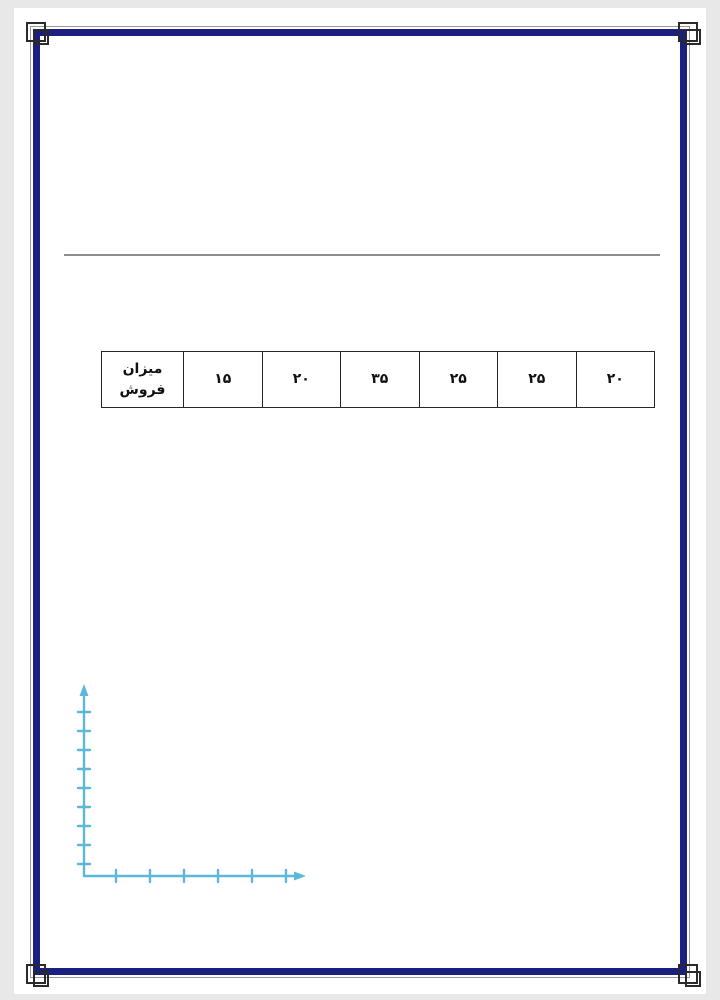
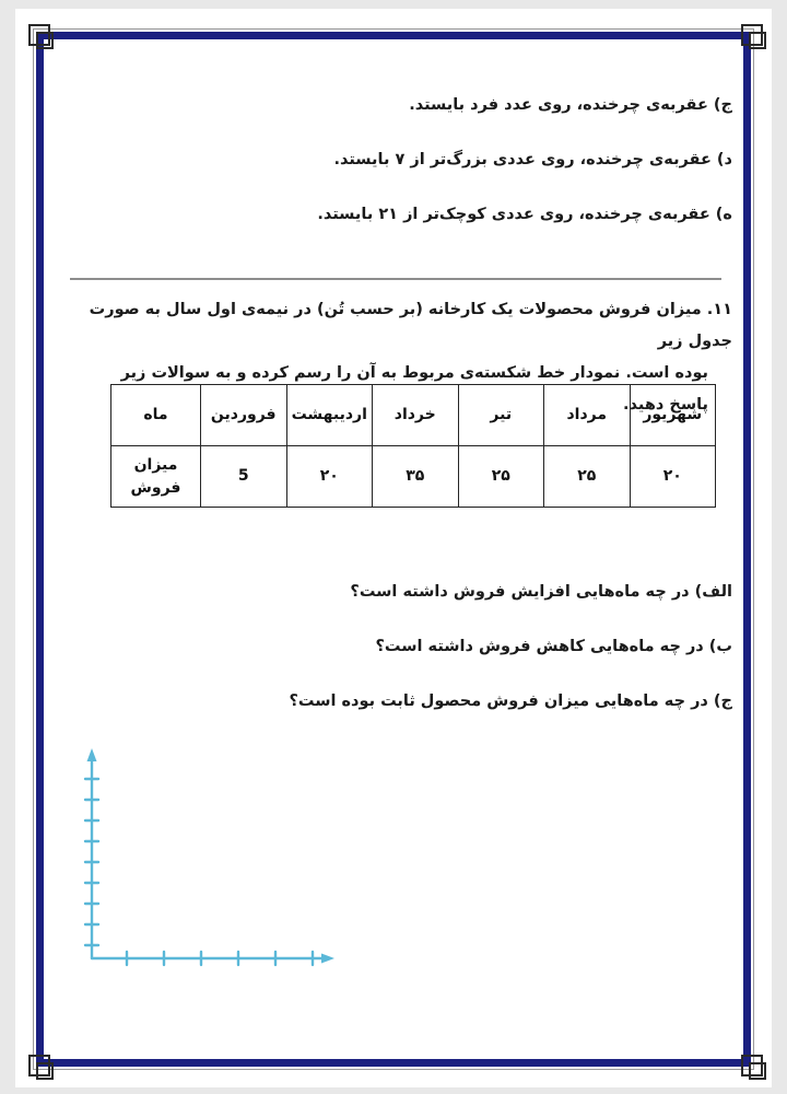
+ ج) عقربه‌ی چرخنده، روی عدد فرد بایستد.
+ د) عقربه‌ی چرخنده، روی عددی بزرگ‌تر از ۷ بایستد.
+ ه) عقربه‌ی چرخنده، روی عددی کوچک‌تر از ۲۱ بایستد.
+ ۱۱. میزان فروش محصولات یک کارخانه (بر حسب تُن) در نیمه‌ی اول سال به صورت جدول زیر
+ بوده است. نمودار خط شکسته‌ی مربوط به آن را رسم کرده و به سوالات زیر پاسخ دهید.
+ شهریور	مرداد	تیر	خرداد	اردیبهشت	فروردین	ماه
- ۲۰	۲۵	۲۵	۳۵	۲۰	۱۵	میزان فروش
+ ۲۰	۲۵	۲۵	۳۵	۲۰	5	میزان فروش
+ الف) در چه ماه‌هایی افزایش فروش داشته است؟
+ ب) در چه ماه‌هایی کاهش فروش داشته است؟
+ ج) در چه ماه‌هایی میزان فروش محصول ثابت بوده است؟
